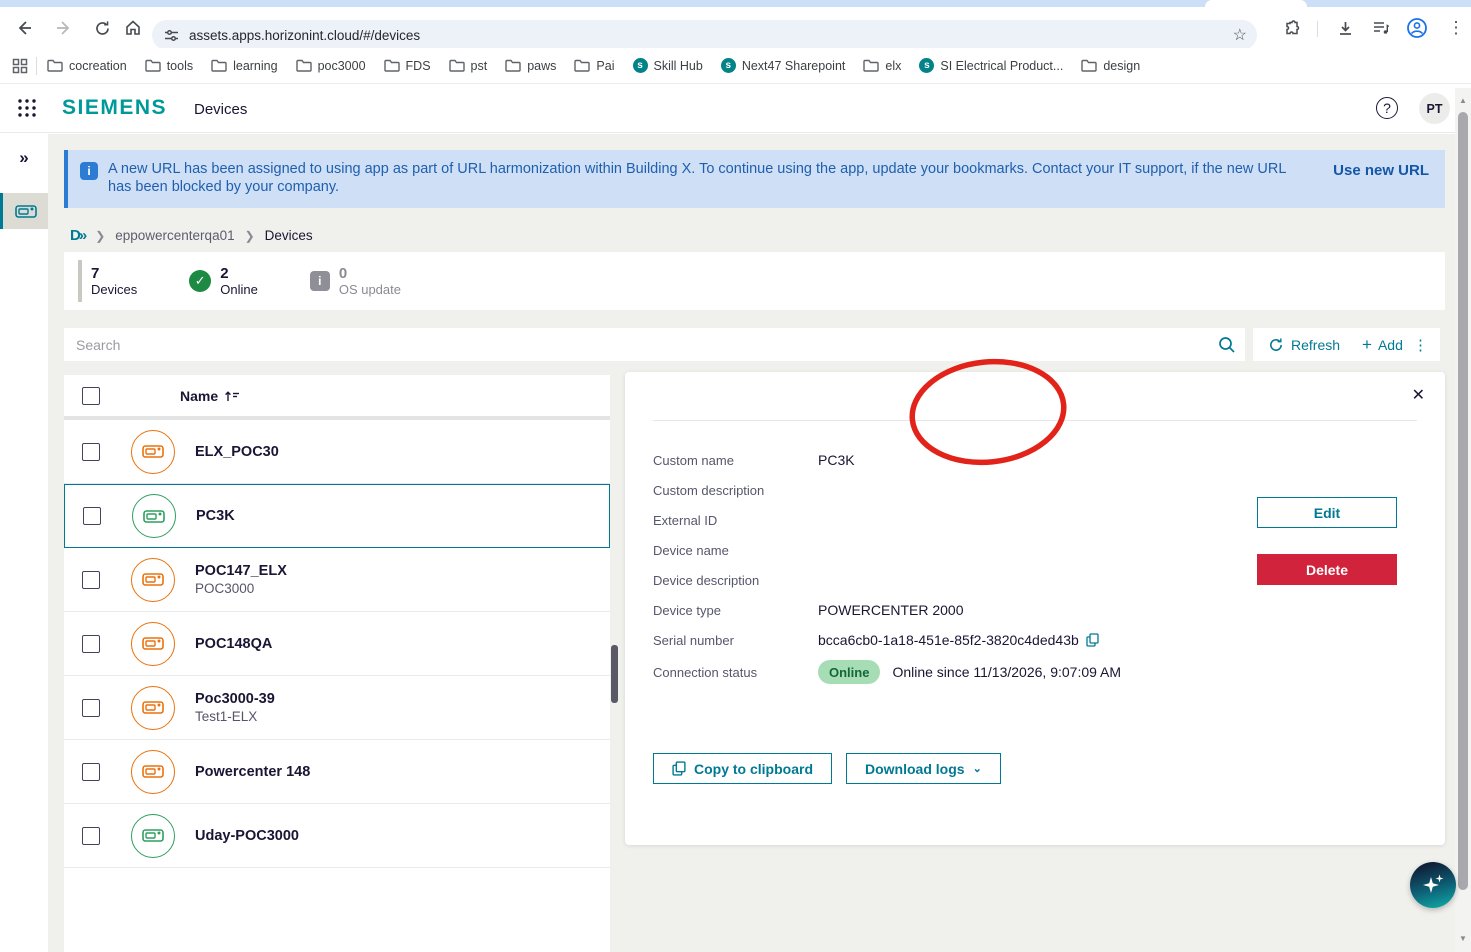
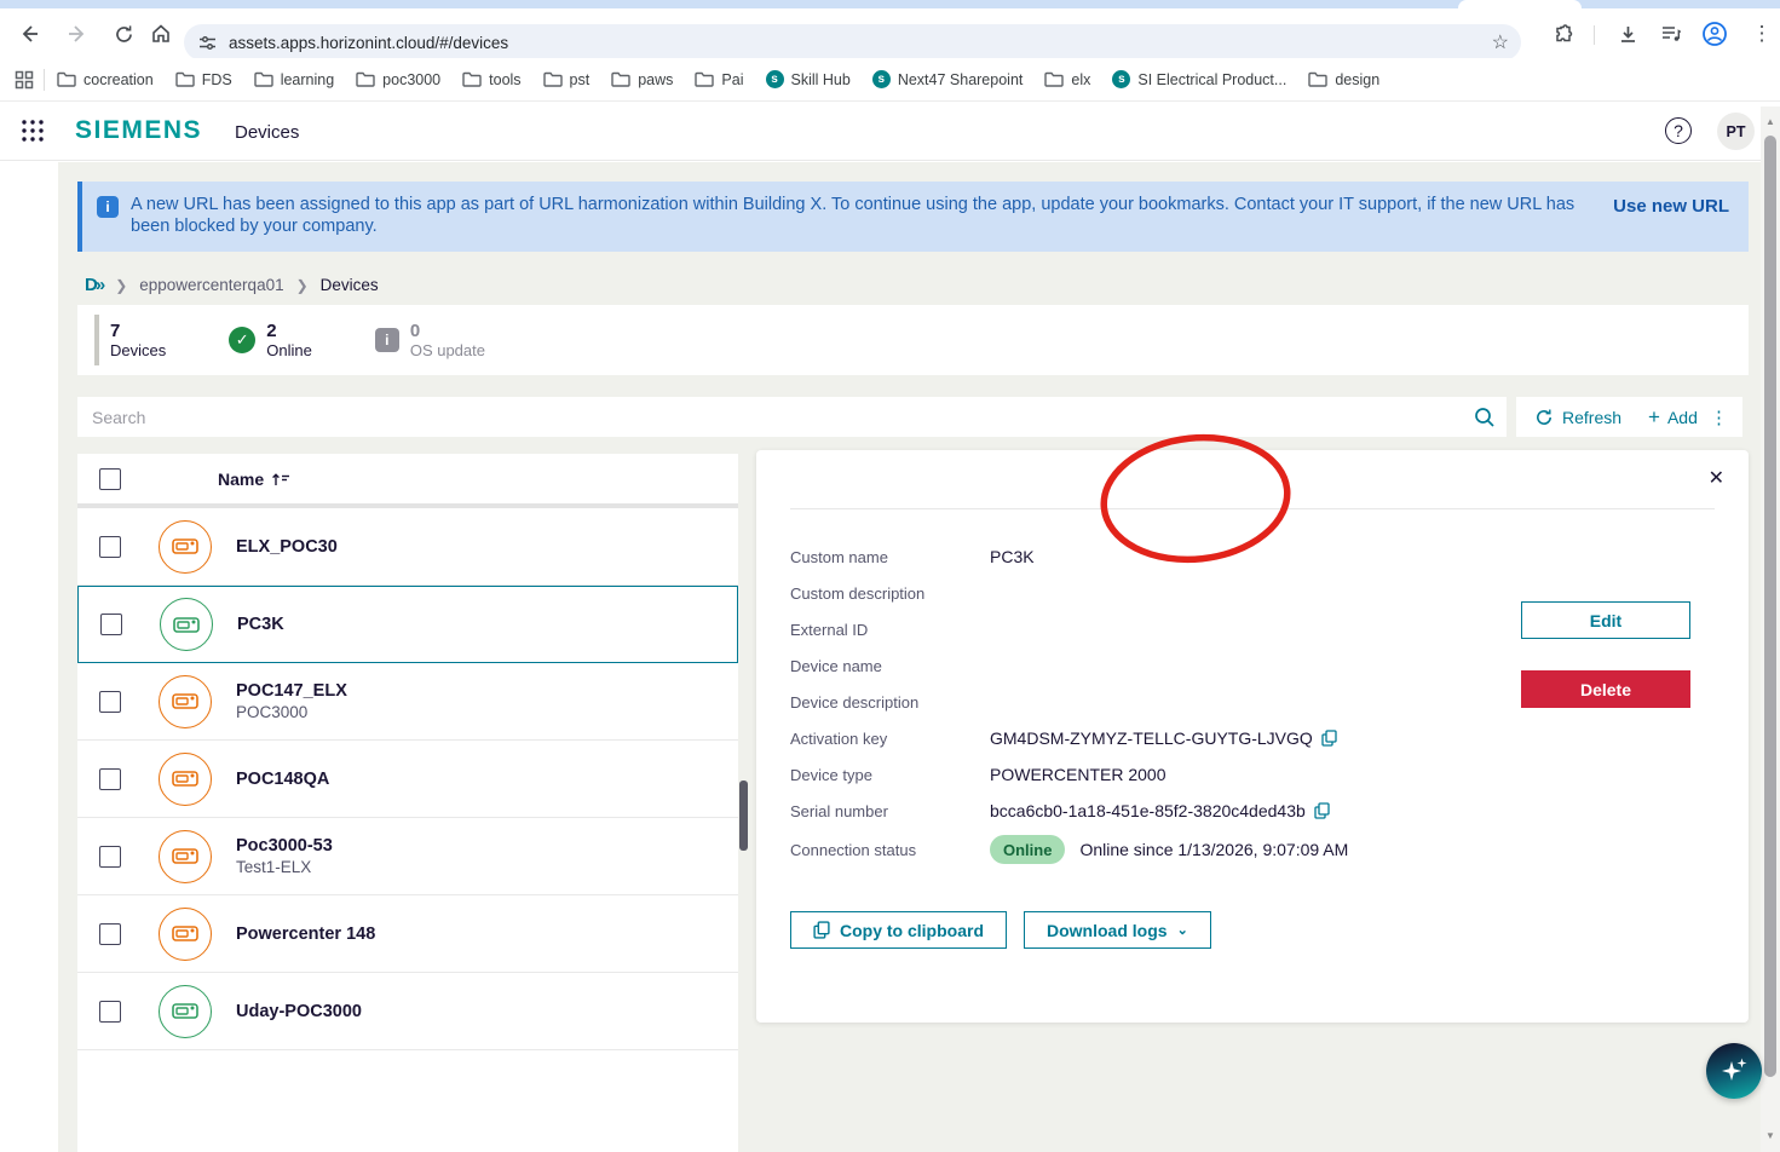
  assets.apps.horizonint.cloud/#/devices
  ☆
  ⋮
  cocreation
- tools
+ FDS
  learning
  poc3000
- FDS
+ tools
  pst
  paws
  Pai
  s
  Skill Hub
  s
  Next47 Sharepoint
  elx
  s
  SI Electrical Product...
  design
  SIEMENS
  Devices
  ?
  PT
- »
  i
- A new URL has been assigned to using app as part of URL harmonization within Building X. To continue using the app, update your bookmarks. Contact your IT support, if the new URL has been blocked by your company.
+ A new URL has been assigned to this app as part of URL harmonization within Building X. To continue using the app, update your bookmarks. Contact your IT support, if the new URL has been blocked by your company.
  Use new URL
  D»
  ❯
  eppowercenterqa01
  ❯
  Devices
  7
  Devices
  ✓
  2
  Online
  i
  0
  OS update
  Search
  Refresh
  +
  Add
  ⋮
  Name
  ELX_POC30
  PC3K
  POC147_ELX
  POC3000
  POC148QA
- Poc3000-39
+ Poc3000-53
  Test1-ELX
  Powercenter 148
  Uday-POC3000
  ✕
  Custom name
  PC3K
  Custom description
  External ID
  Device name
  Device description
+ Activation key
+ GM4DSM-ZYMYZ-TELLC-GUYTG-LJVGQ
  Device type
  POWERCENTER 2000
  Serial number
  bcca6cb0-1a18-451e-85f2-3820c4ded43b
  Connection status
  Online
- Online since 11/13/2026, 9:07:09 AM
+ Online since 1/13/2026, 9:07:09 AM
  Edit
  Delete
  Copy to clipboard
  Download logs
  ⌄
  ▲
  ▼
